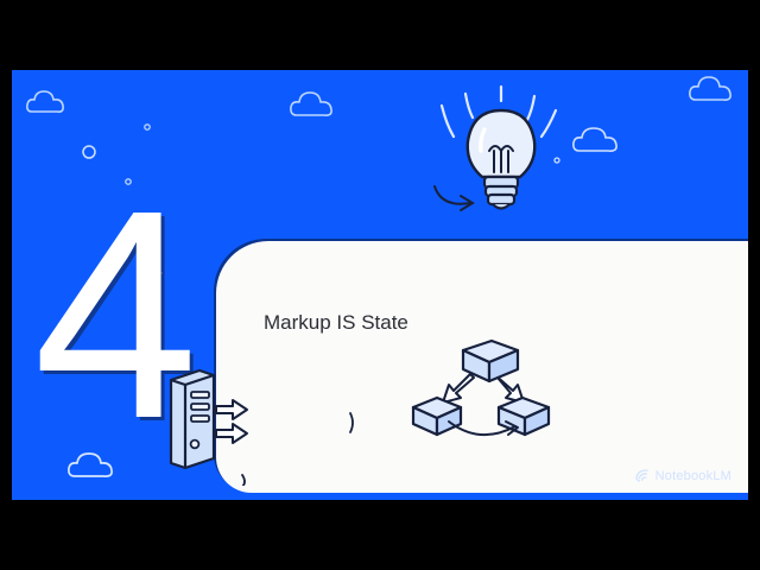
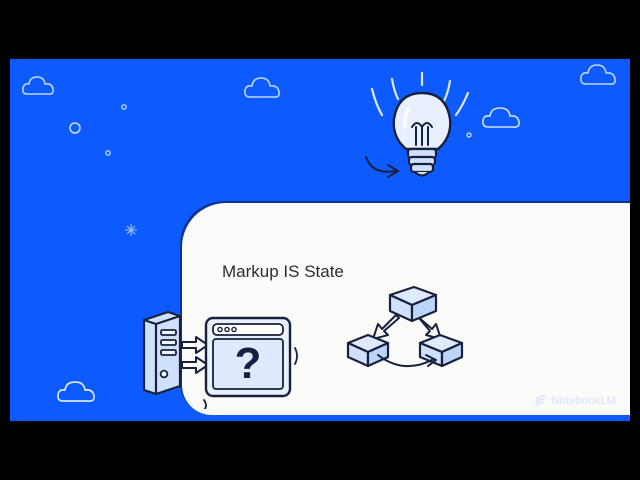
- 4
  Markup IS State
+ ?
  NotebookLM
